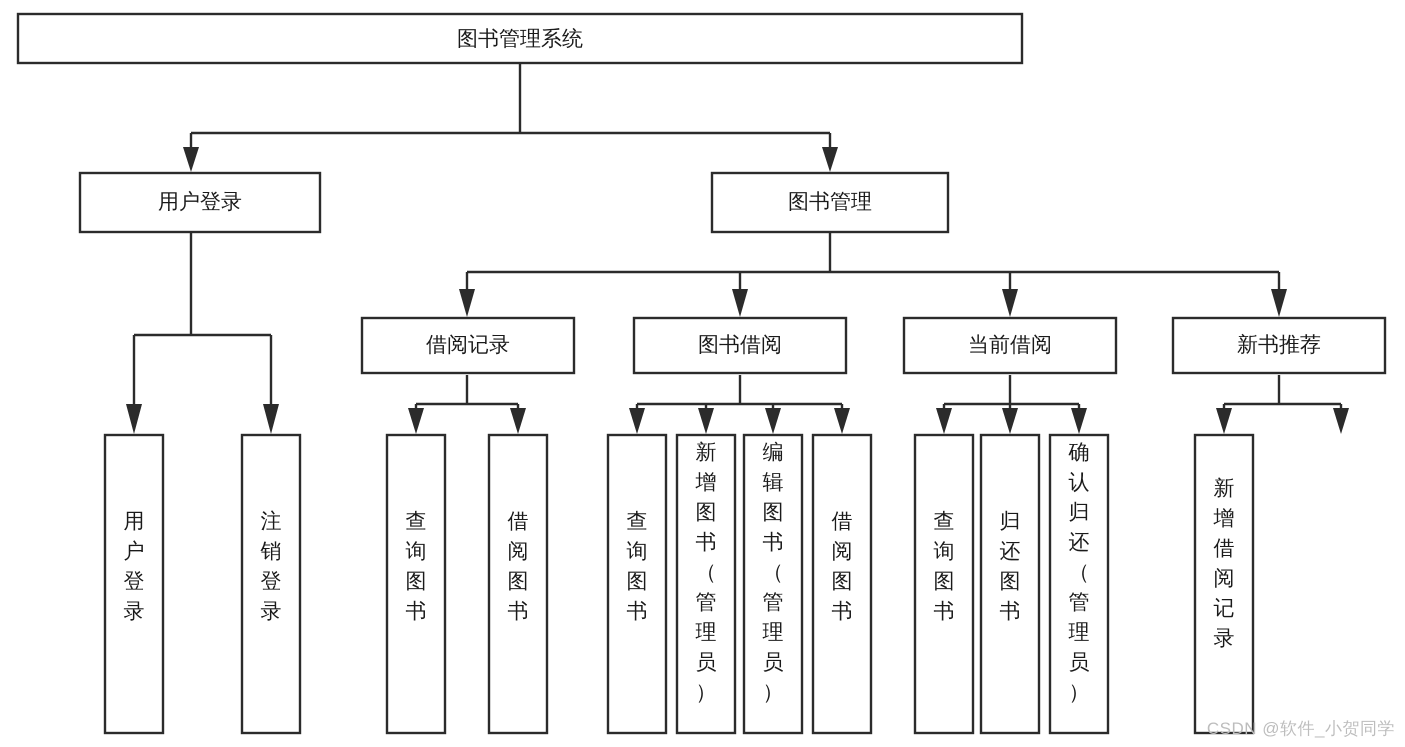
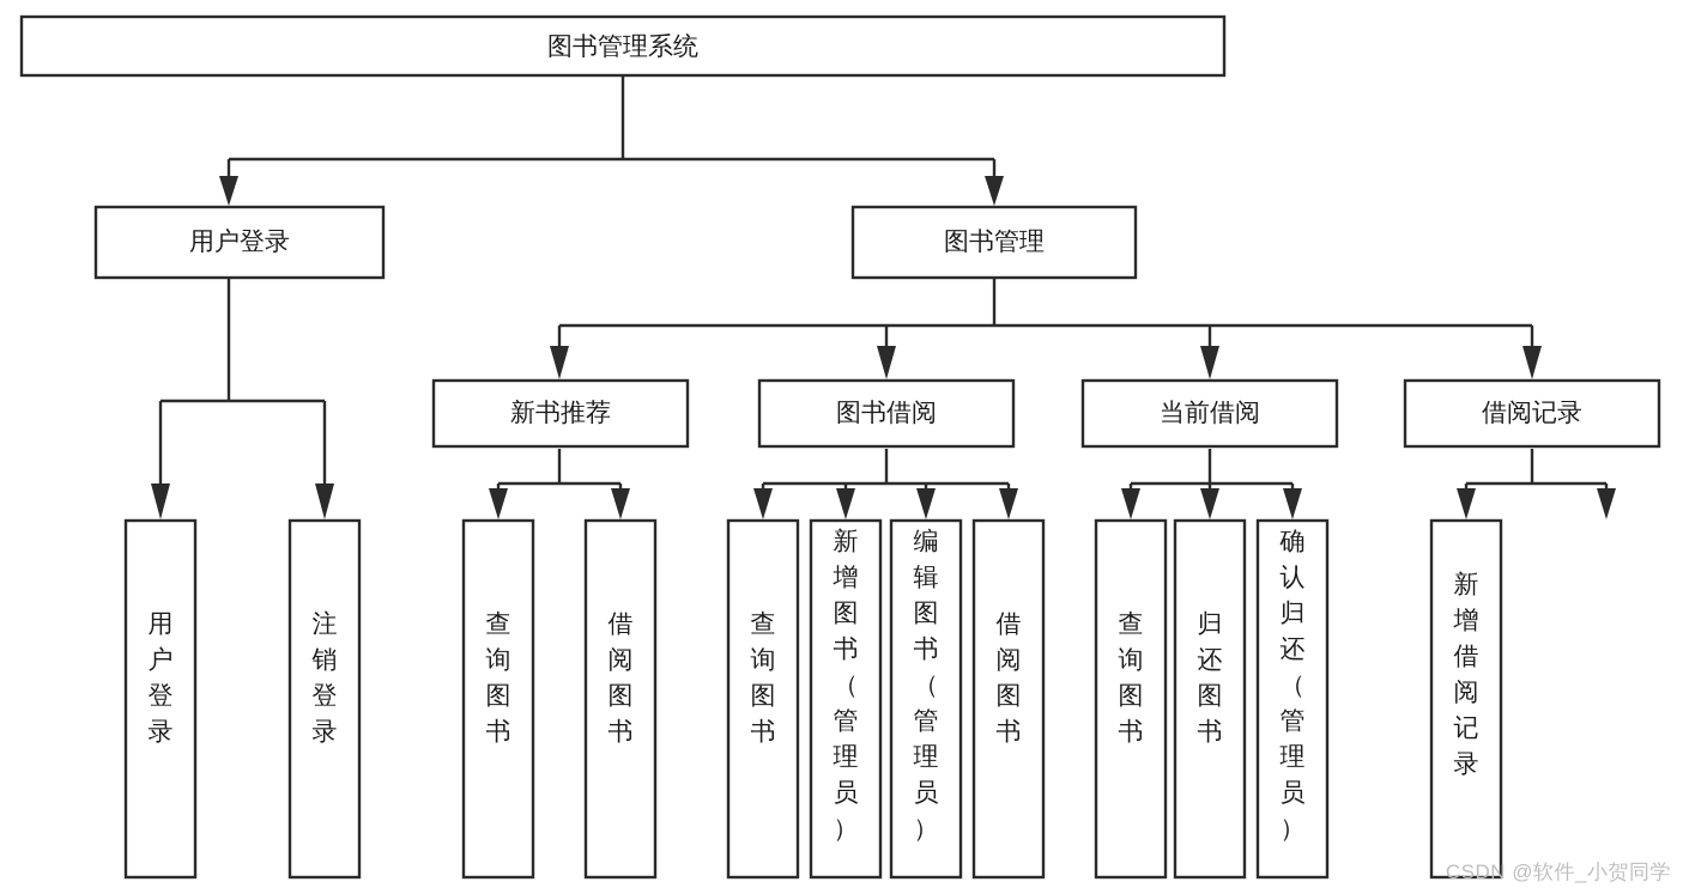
  图书管理系统
  用户登录
  图书管理
- 借阅记录
+ 新书推荐
  图书借阅
  当前借阅
- 新书推荐
+ 借阅记录
  用户登录
  注销登录
  查询图书
  借阅图书
  查询图书
  新增图书（管理员）
  编辑图书（管理员）
  借阅图书
  查询图书
  归还图书
  确认归还（管理员）
  新增借阅记录
  CSDN @软件_小贺同学
